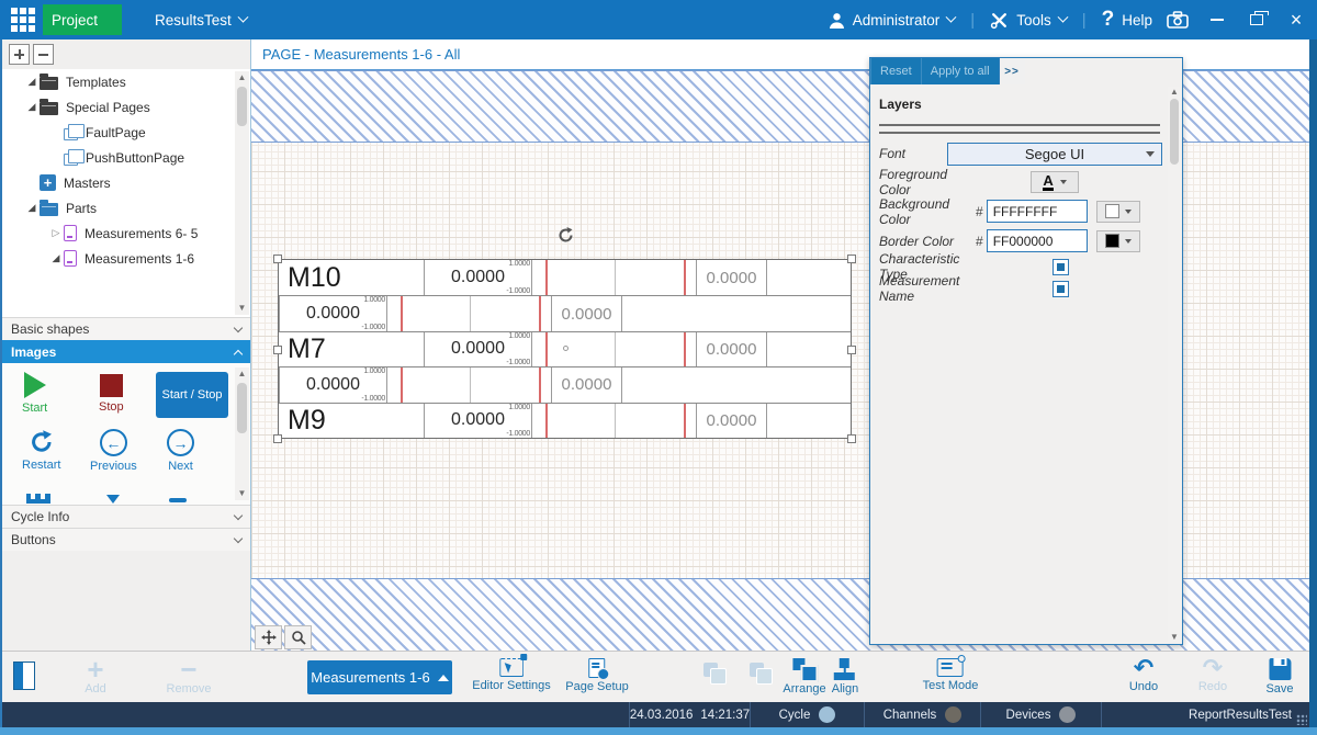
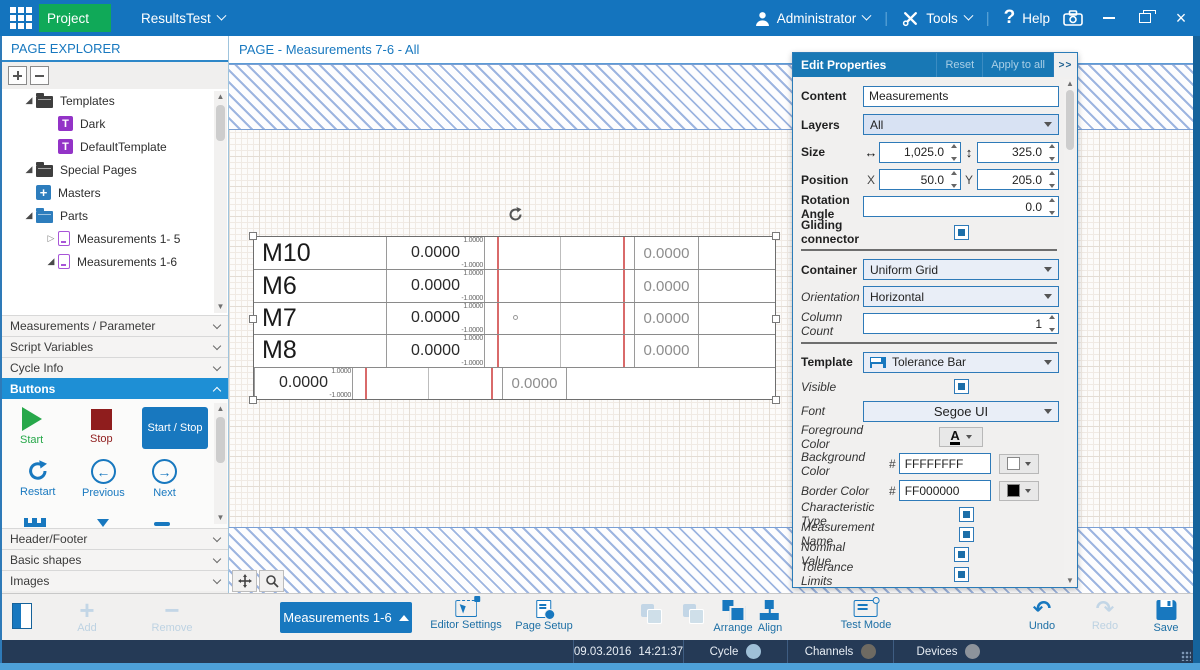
  Project
  ResultsTest
  Administrator
  |
  Tools
  |
  ?
  Help
  ×
+ PAGE EXPLORER
  ◢
  Templates
+ Dark
+ DefaultTemplate
  ◢
  Special Pages
- FaultPage
- PushButtonPage
  Masters
  ◢
  Parts
  ▷
- Measurements 6- 5
+ Measurements 1- 5
  ◢
  Measurements 1-6
  ▲
  ▼
+ Measurements / Parameter
+ Script Variables
- Basic shapes
+ Cycle Info
- Images
+ Buttons
  Start
  Stop
  Start / Stop
  Restart
  ←
  Previous
  →
  Next
  ▲
  ▼
+ Header/Footer
- Cycle Info
+ Basic shapes
- Buttons
+ Images
- PAGE - Measurements 1-6 - All
+ PAGE - Measurements 7-6 - All
  M10
  0.0000
  0.0000
+ M6
  0.0000
  0.0000
  M7
  0.0000
  0.0000
+ M8
  0.0000
  0.0000
- M9
  0.0000
  0.0000
+ Edit Properties
  Reset
  Apply to all
  >>
+ Content
+ Measurements
  Layers
+ All
+ Size
+ ↔
+ 1,025.0
+ ↕
+ 325.0
+ Position
+ X
+ 50.0
+ Y
+ 205.0
+ Rotation Angle
+ 0.0
+ Gliding connector
+ Container
+ Uniform Grid
+ Orientation
+ Horizontal
+ Column Count
+ 1
+ Template
+ Tolerance Bar
+ Visible
  Font
  Segoe UI
  Foreground Color
  A
  Background Color
  #
  FFFFFFFF
  Border Color
  #
  FF000000
  Characteristic Type
  Measurement Name
+ Nominal Value
+ Tolerance Limits
  ▲
  ▼
  +
  Add
  −
  Remove
  Measurements 1-6
  Editor Settings
  Page Setup
  Arrange
  Align
  Test Mode
  ↶
  Undo
  ↷
  Redo
  Save
- 24.03.2016
+ 09.03.2016
  14:21:37
  Cycle
  Channels
  Devices
- ReportResultsTest
